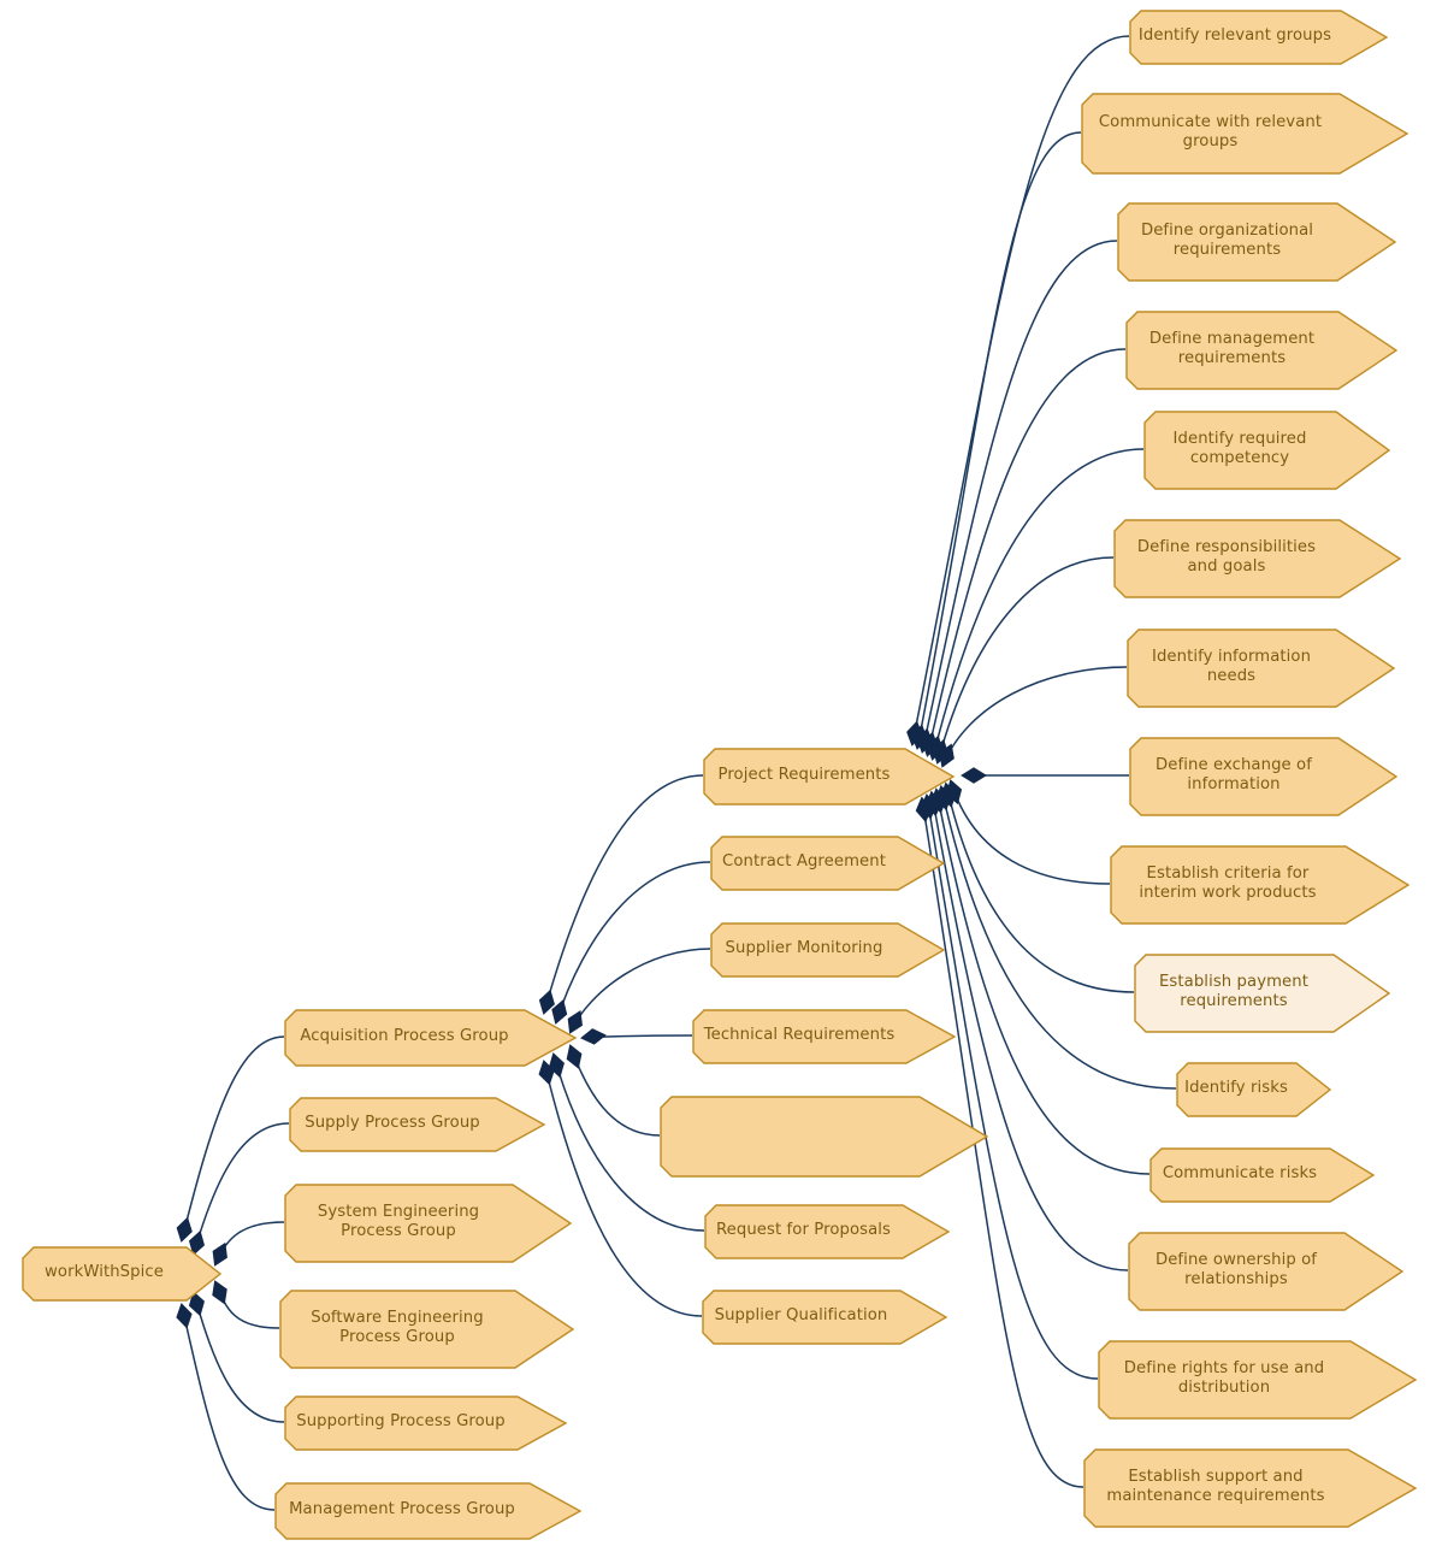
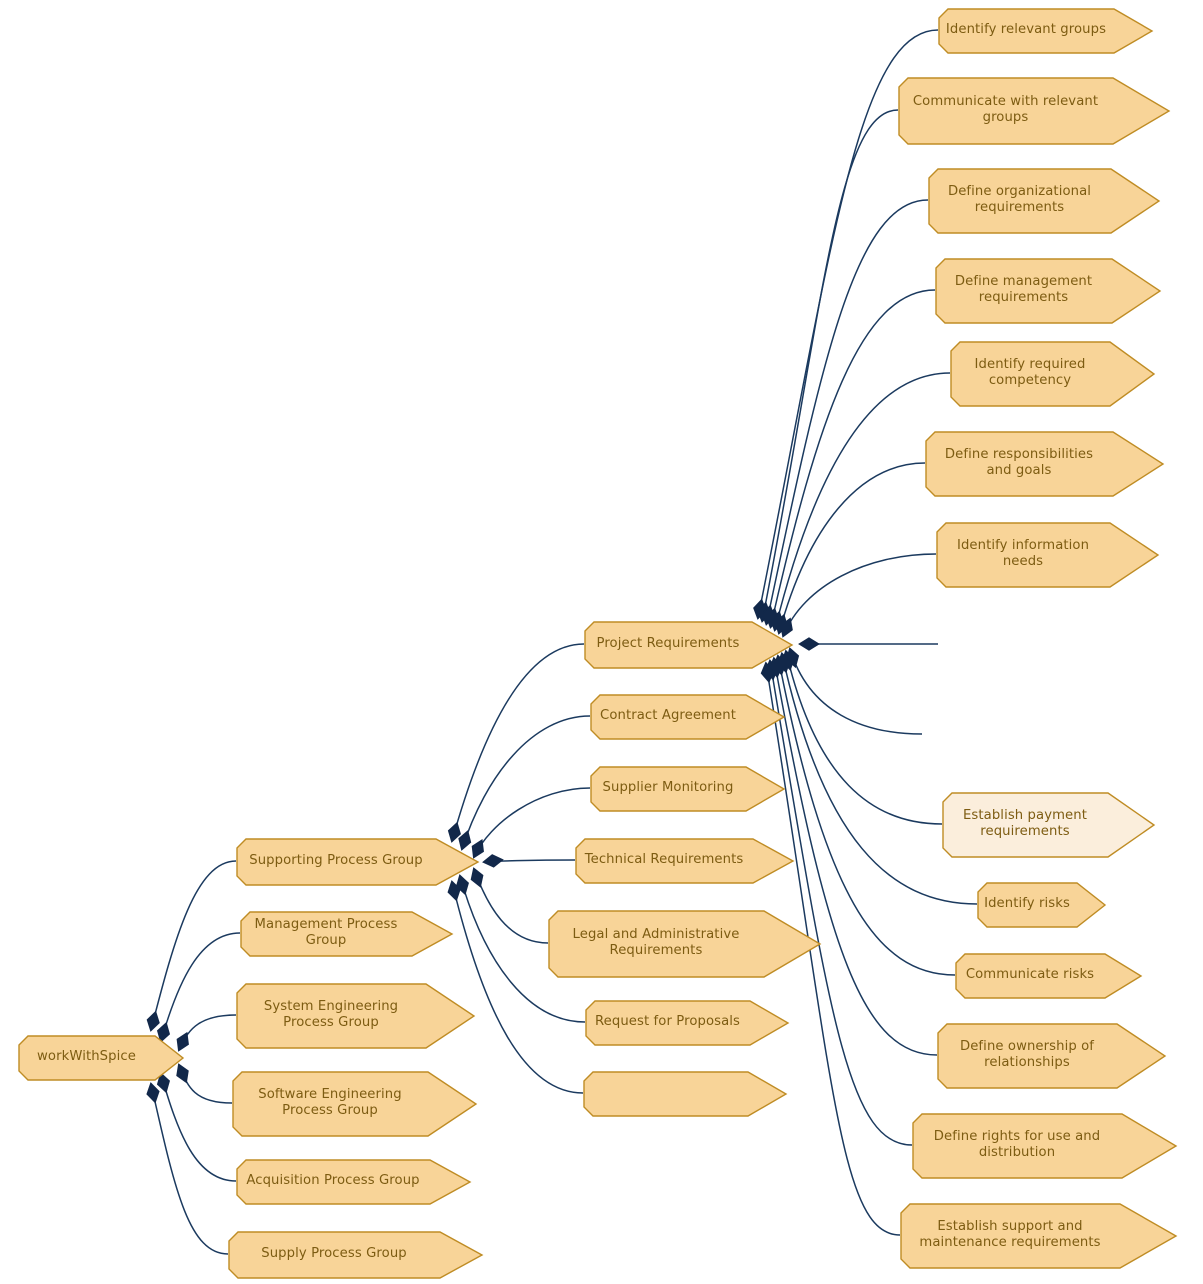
  workWithSpice
- Acquisition Process Group
+ Supporting Process Group
- Supply Process Group
+ Management Process Group
  System Engineering
  Process Group
  Software Engineering
  Process Group
- Supporting Process Group
+ Acquisition Process Group
- Management Process Group
+ Supply Process Group
  Project Requirements
  Contract Agreement
  Supplier Monitoring
  Technical Requirements
+ Legal and Administrative
+ Requirements
  Request for Proposals
- Supplier Qualification
  Identify relevant groups
  Communicate with relevant
  groups
  Define organizational
  requirements
  Define management
  requirements
  Identify required
  competency
  Define responsibilities
  and goals
  Identify information
  needs
- Define exchange of
- information
- Establish criteria for
- interim work products
  Establish payment
  requirements
  Identify risks
  Communicate risks
  Define ownership of
  relationships
  Define rights for use and
  distribution
  Establish support and
  maintenance requirements
